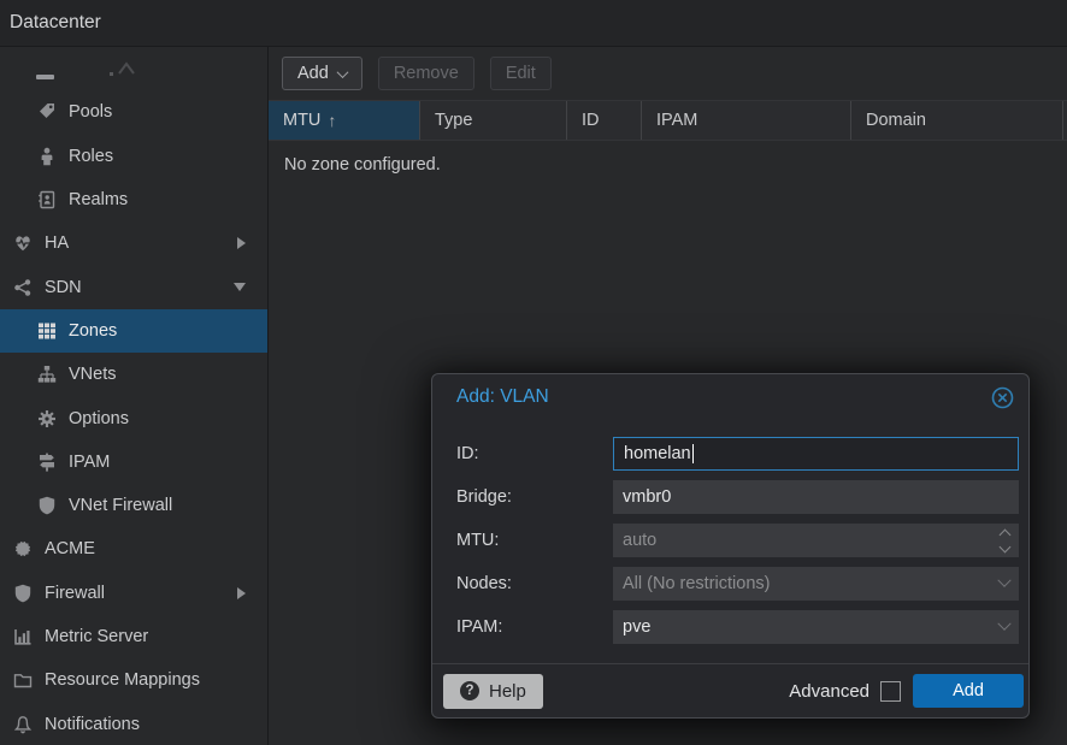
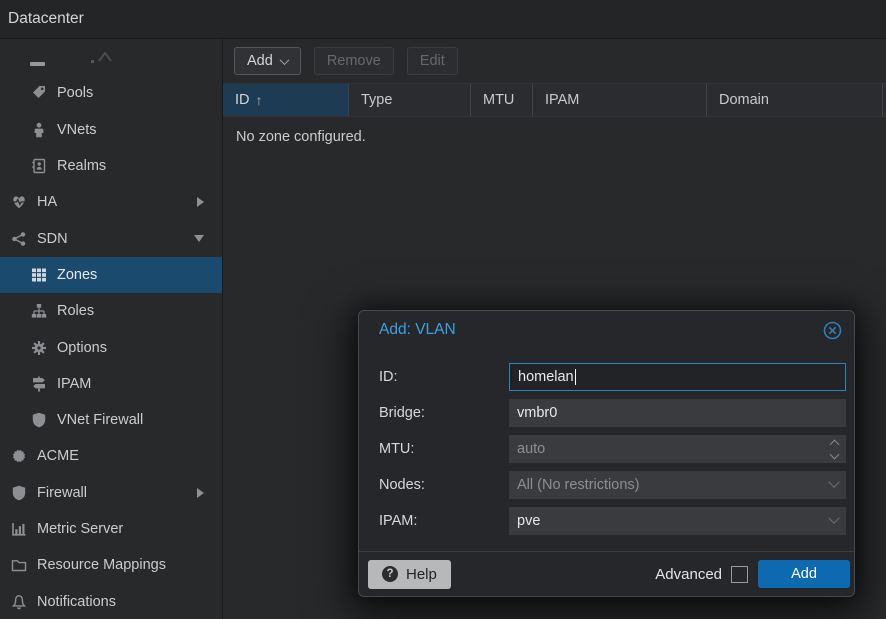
  Datacenter
  Pools
- Roles
+ VNets
  Realms
  HA
  SDN
  Zones
- VNets
+ Roles
  Options
  IPAM
  VNet Firewall
  ACME
  Firewall
  Metric Server
  Resource Mappings
  Notifications
  Add
  Remove
  Edit
- MTU
+ ID
  ↑
  Type
- ID
+ MTU
  IPAM
  Domain
  No zone configured.
  Add: VLAN
  ID:
  homelan
  Bridge:
  vmbr0
  MTU:
  auto
  Nodes:
  All (No restrictions)
  IPAM:
  pve
  ?
  Help
  Advanced
  Add
